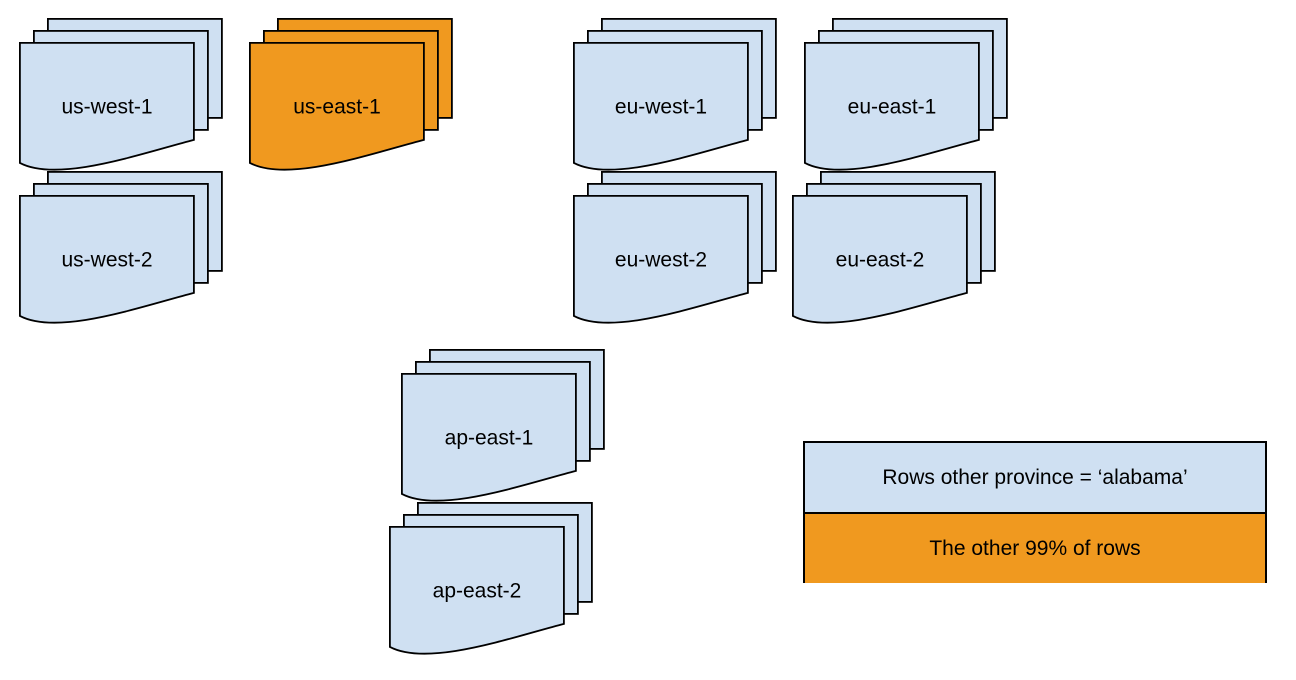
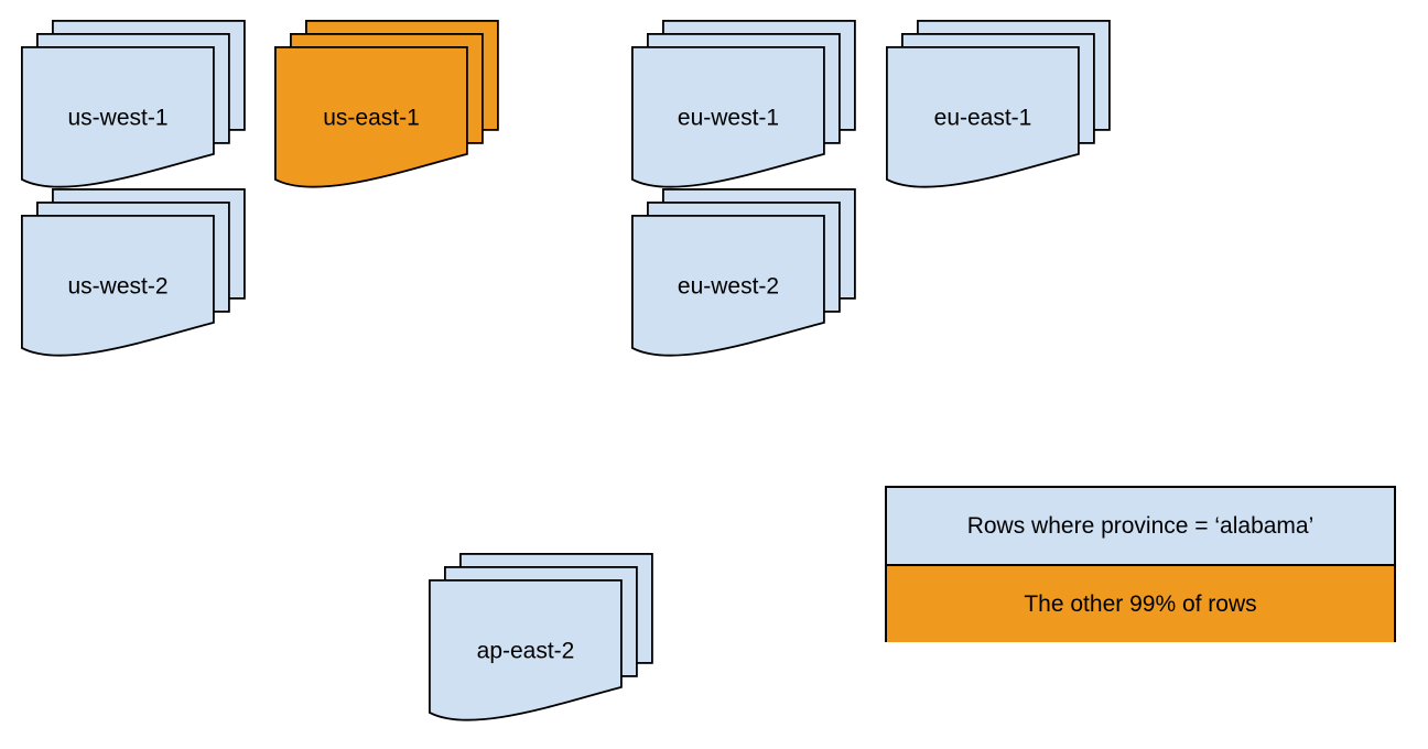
  us-west-1
  us-east-1
  eu-west-1
  eu-east-1
  us-west-2
  eu-west-2
- eu-east-2
- ap-east-1
  ap-east-2
- Rows other province = ‘alabama’
+ Rows where province = ‘alabama’
  The other 99% of rows
